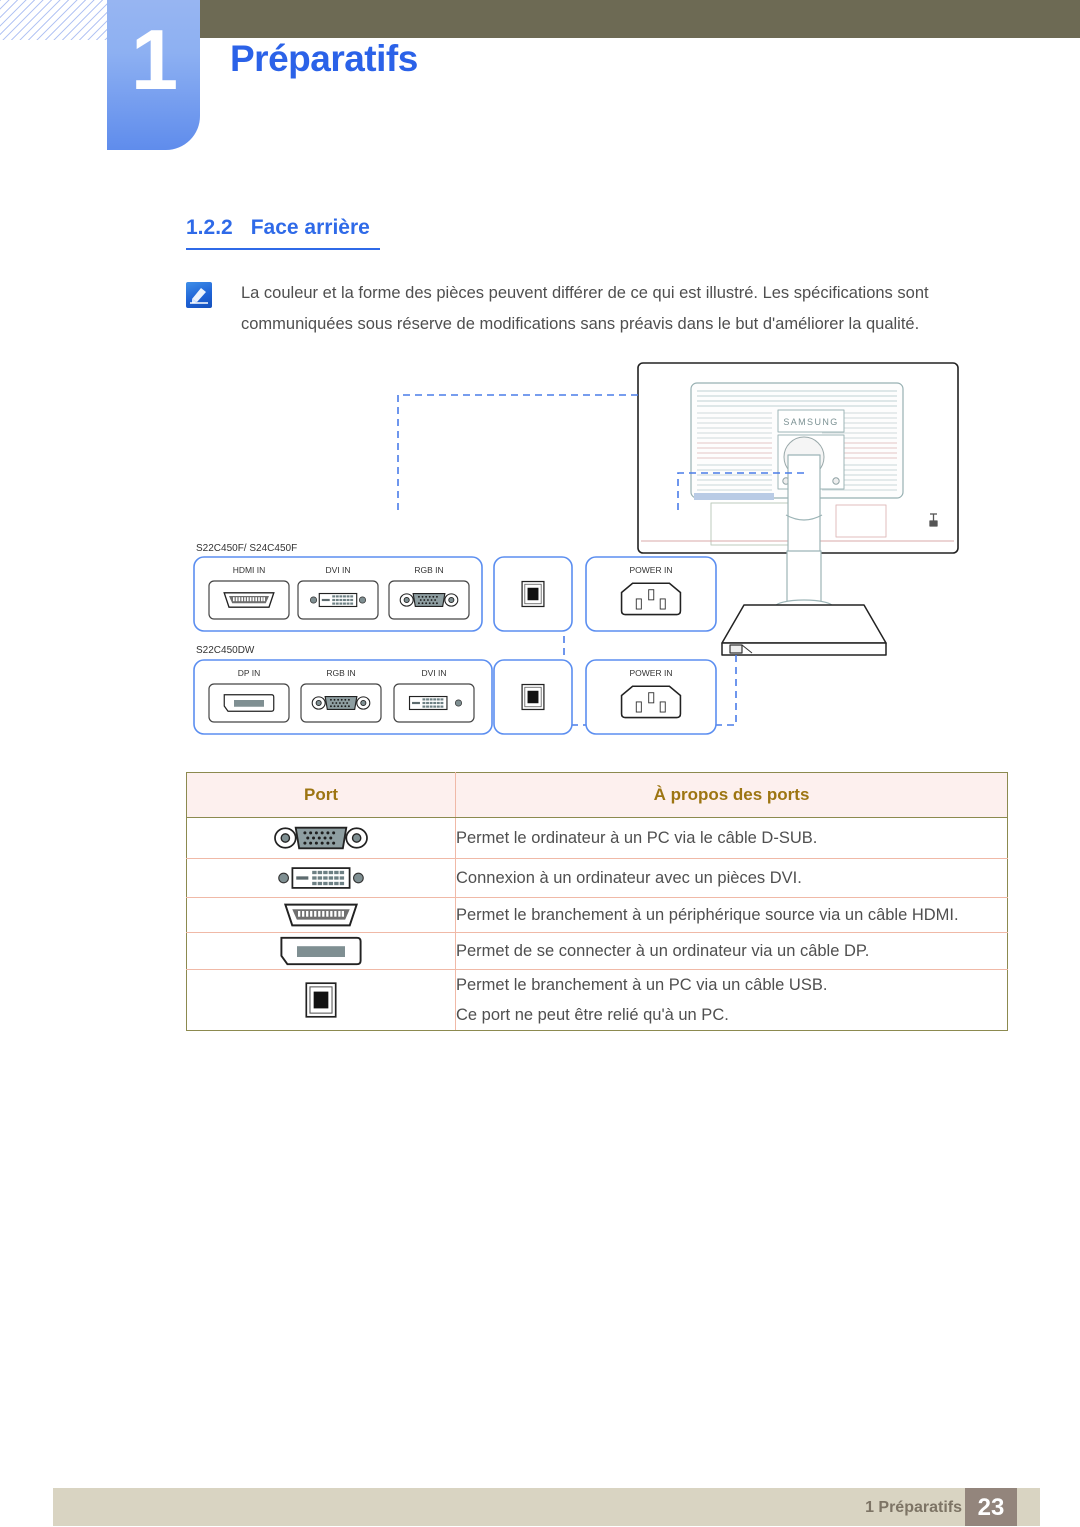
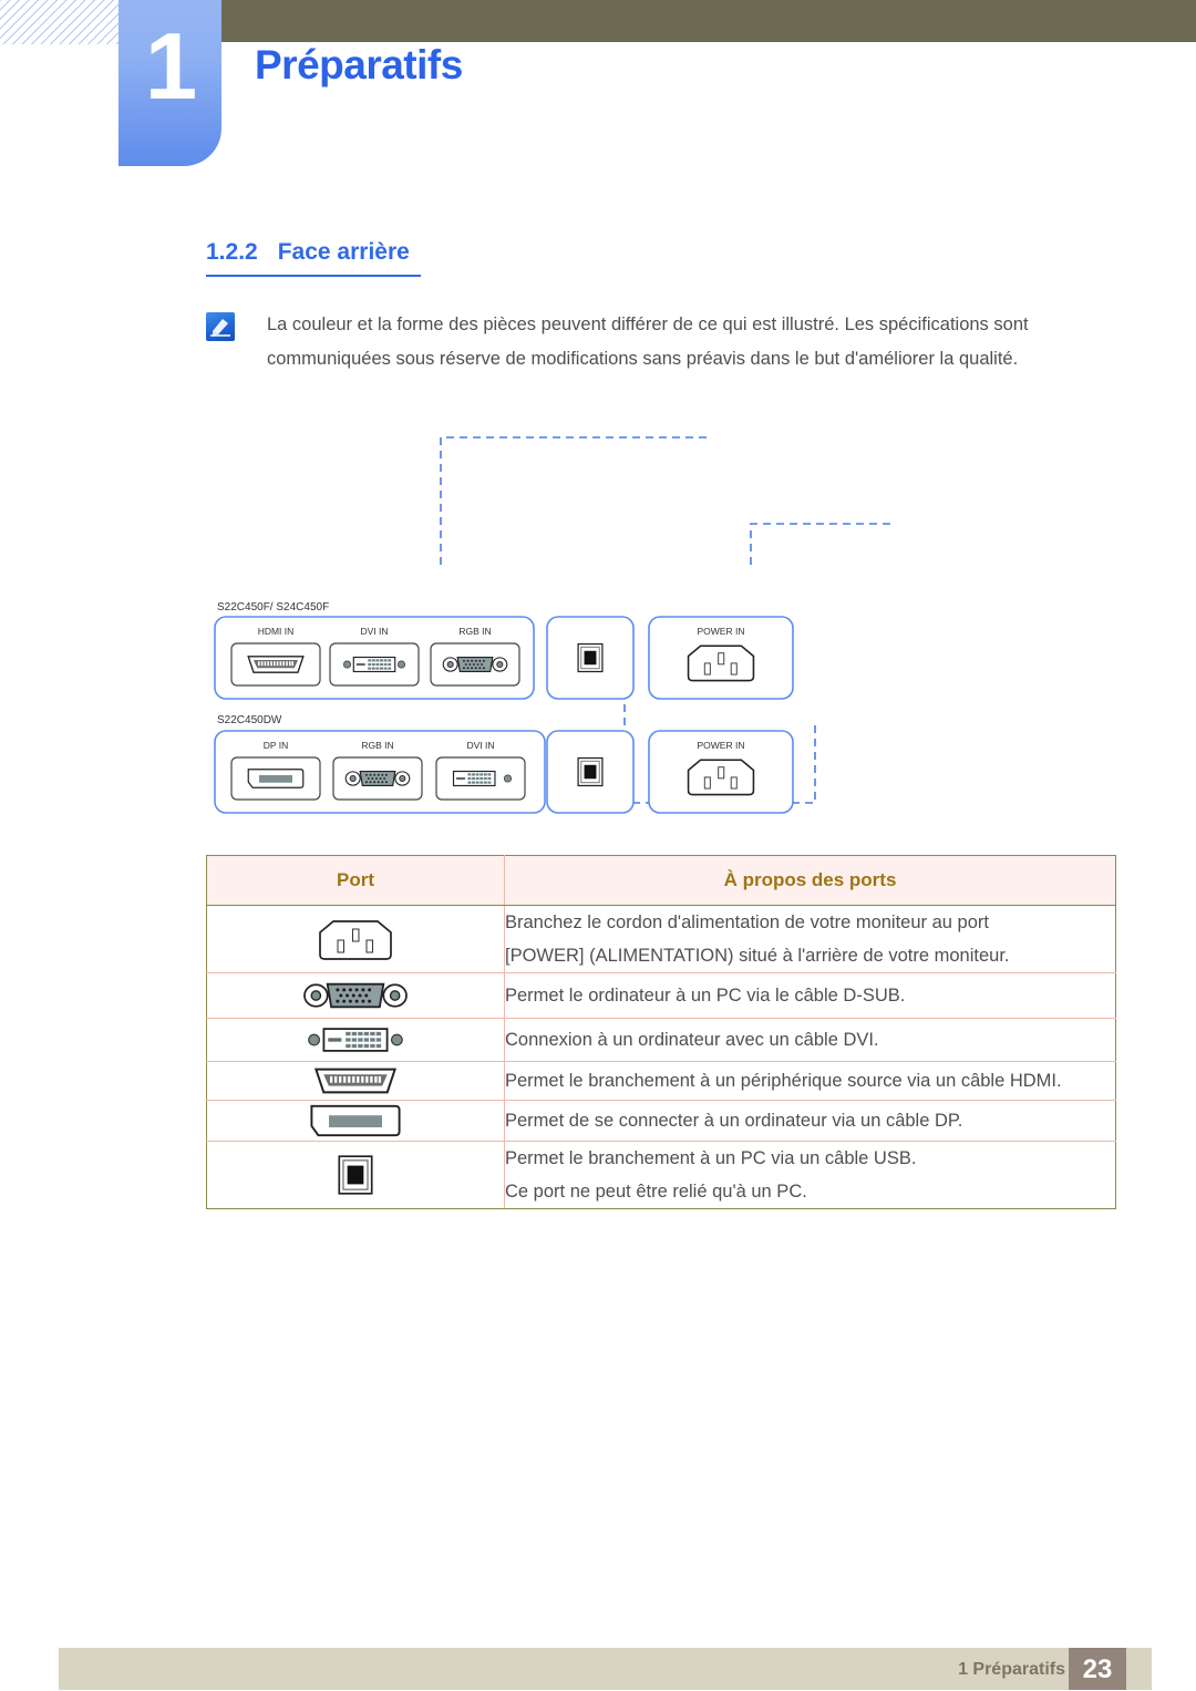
  1
  Préparatifs
  1.2.2 Face arrière
  La couleur et la forme des pièces peuvent différer de ce qui est illustré. Les spécifications sont
  communiquées sous réserve de modifications sans préavis dans le but d'améliorer la qualité.
- SAMSUNG
  S22C450F/ S24C450F
  HDMI IN
  DVI IN
  RGB IN
  POWER IN
  S22C450DW
  DP IN
  RGB IN
  DVI IN
  POWER IN
  Port	À propos des ports
+ 	Branchez le cordon d'alimentation de votre moniteur au port [POWER] (ALIMENTATION) situé à l'arrière de votre moniteur.
  	Permet le ordinateur à un PC via le câble D-SUB.
- 	Connexion à un ordinateur avec un pièces DVI.
+ 	Connexion à un ordinateur avec un câble DVI.
  	Permet le branchement à un périphérique source via un câble HDMI.
  	Permet de se connecter à un ordinateur via un câble DP.
  	Permet le branchement à un PC via un câble USB. Ce port ne peut être relié qu'à un PC.
  1 Préparatifs
  23
